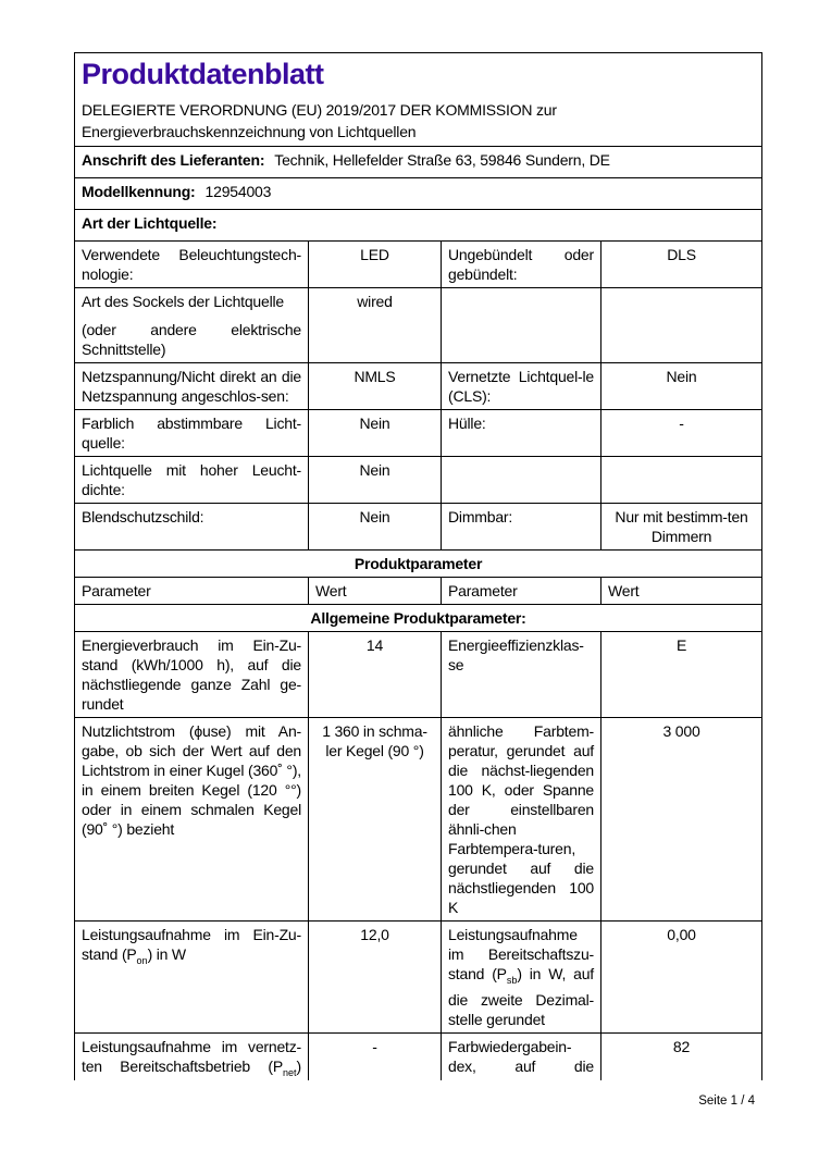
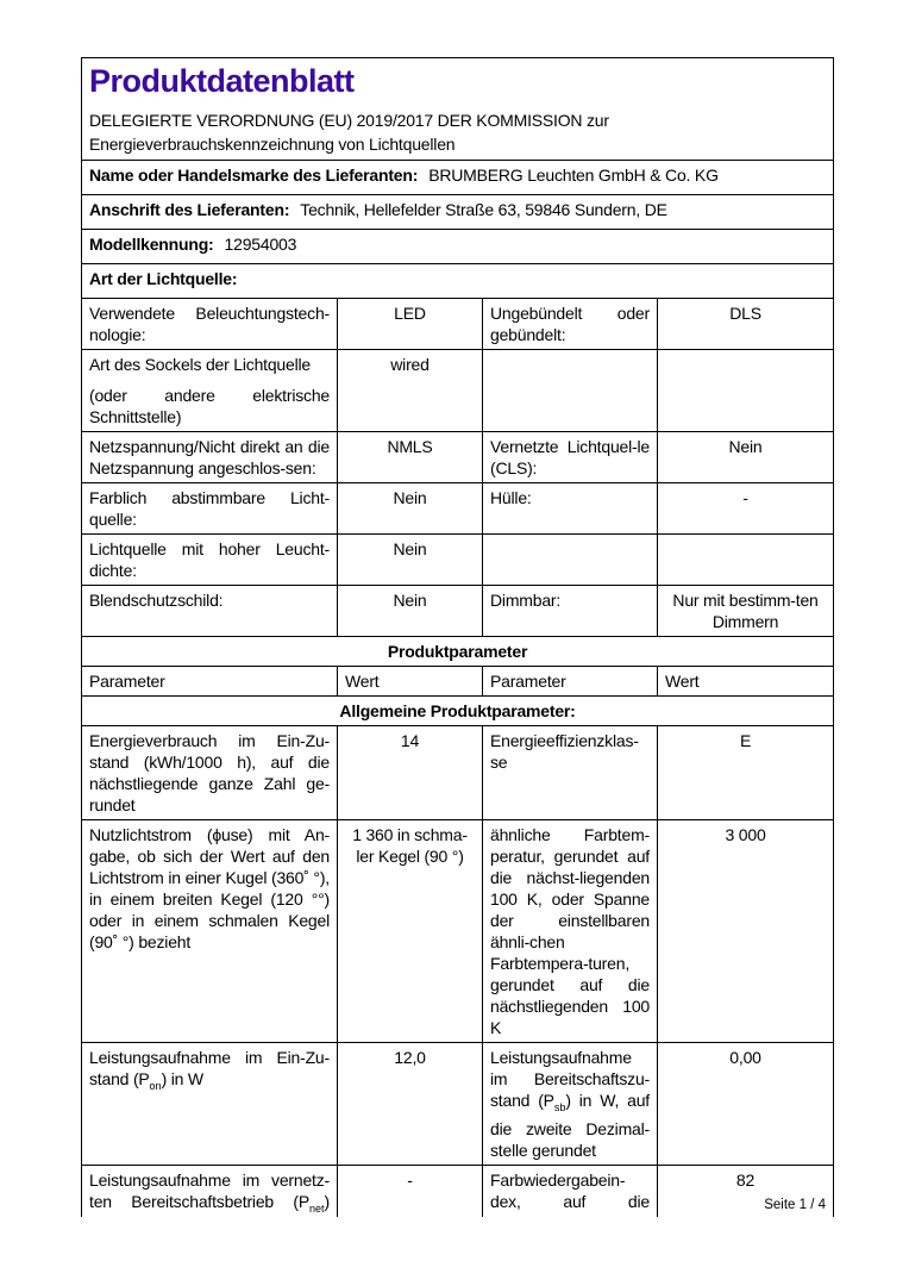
  Produktdatenblatt DELEGIERTE VERORDNUNG (EU) 2019/2017 DER KOMMISSION zur Energieverbrauchskennzeichnung von Lichtquellen
+ Name oder Handelsmarke des Lieferanten: BRUMBERG Leuchten GmbH & Co. KG
  Anschrift des Lieferanten: Technik, Hellefelder Straße 63, 59846 Sundern, DE
  Modellkennung: 12954003
  Art der Lichtquelle:
  Verwendete Beleuchtungstech-nologie:	LED	Ungebündelt oder gebündelt:	DLS
  Art des Sockels der Lichtquelle(oder andere elektrische Schnittstelle)	wired
  Netzspannung/Nicht direkt an die Netzspannung angeschlos-sen:	NMLS	Vernetzte Lichtquel-le (CLS):	Nein
  Farblich abstimmbare Licht-quelle:	Nein	Hülle:	-
  Lichtquelle mit hoher Leucht-dichte:	Nein
  Blendschutzschild:	Nein	Dimmbar:	Nur mit bestimm-ten Dimmern
  Produktparameter
  Parameter	Wert	Parameter	Wert
  Allgemeine Produktparameter:
  Energieverbrauch im Ein-Zu-stand (kWh/1000 h), auf die nächstliegende ganze Zahl ge-rundet	14	Energieeffizienzklas-se	E
  Nutzlichtstrom (ϕuse) mit An-gabe, ob sich der Wert auf den Lichtstrom in einer Kugel (360˚ °), in einem breiten Kegel (120 °°) oder in einem schmalen Kegel (90˚ °) bezieht	1 360 in schma-ler Kegel (90 °)	ähnliche Farbtem-peratur, gerundet auf die nächst-liegenden 100 K, oder Spanne der einstellbaren ähnli-chen Farbtempera-turen, gerundet auf die nächstliegenden 100 K	3 000
  Leistungsaufnahme im Ein-Zu-stand (Pon) in W	12,0	Leistungsaufnahme im Bereitschaftszu-stand (Psb) in W, auf die zweite Dezimal-stelle gerundet	0,00
  Leistungsaufnahme im vernetz-ten Bereitschaftsbetrieb (Pnet)	-	Farbwiedergabein-dex, auf die	82
  Seite 1 / 4
